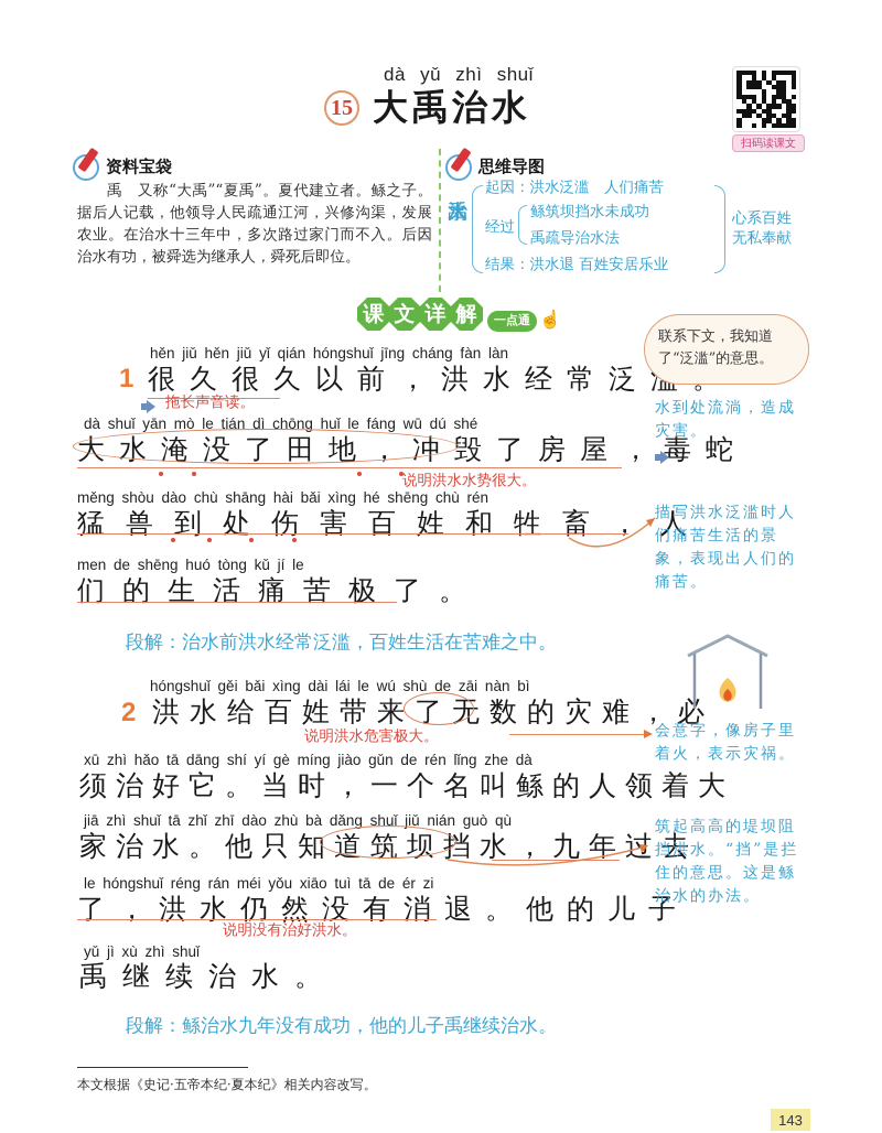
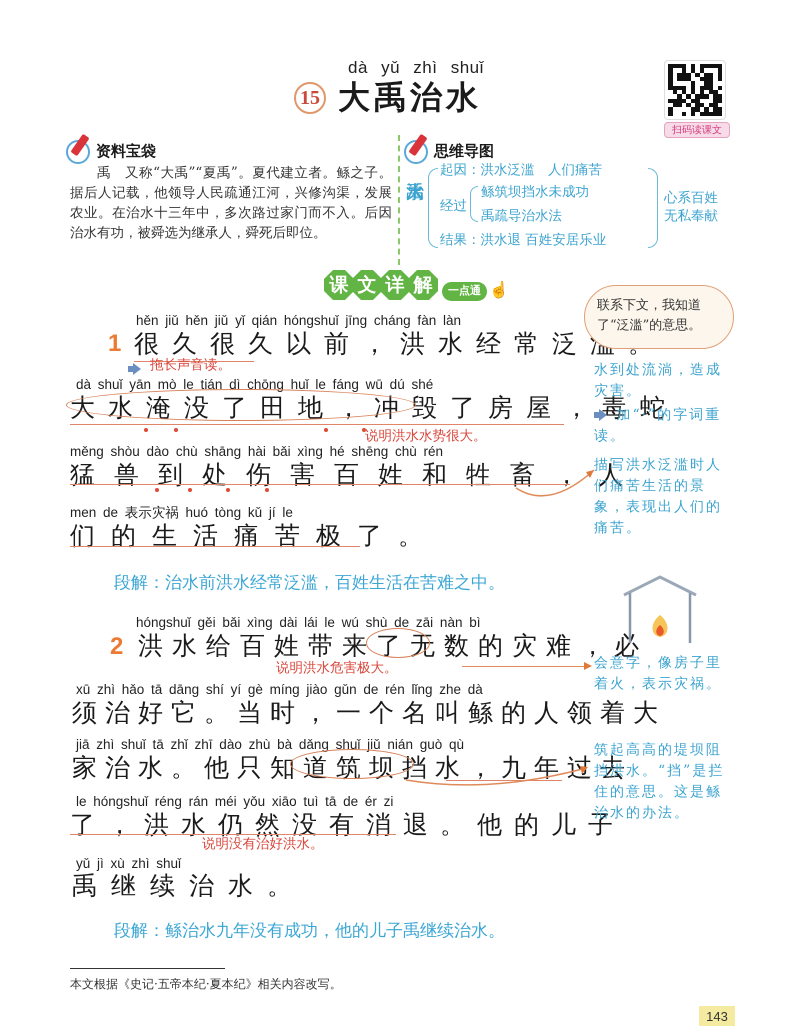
  dà yǔ zhì shuǐ
  15
  大禹治水
  扫码读课文
  资料宝袋
  禹 又称“大禹”“夏禹”。夏代建立者。鲧之子。据后人记载，他领导人民疏通江河，兴修沟渠，发展农业。在治水十三年中，多次路过家门而不入。后因治水有功，被舜选为继承人，舜死后即位。
  思维导图
  起因：洪水泛滥 人们痛苦
  经过
  鲧筑坝挡水未成功
  禹疏导治水法
  结果：洪水退 百姓安居乐业
  心系百姓
  无私奉献
  课
  文
  详
  解
  一点通
  ☝
  1
  hěn jiǔ hěn jiǔ yǐ qián hóngshuǐ jīng cháng fàn làn
  很久很久以前，洪水经常泛
  拖长声音读。
  dà shuǐ yān mò le tián dì chōng huǐ le fáng wū dú shé
  大水淹没了田地，冲毁了房屋，毒蛇
  说明洪水水势很大。
  měng shòu dào chù shāng hài bǎi xìng hé shēng chù rén
  猛兽到处伤害百姓和牲畜，人
- men de shēng huó tòng kǔ jí le
+ men de 表示灾祸 huó tòng kǔ jí le
  们的生活痛苦极了。
  段解：治水前洪水经常泛滥，百姓生活在苦难之中。
  2
  hóngshuǐ gěi bǎi xìng dài lái le wú shù de zāi nàn bì
  洪水给百姓带来了无数的灾难，必
  说明洪水危害极大。
  xū zhì hǎo tā dāng shí yí gè míng jiào gǔn de rén lǐng zhe dà
  须治好它。当时，一个名叫鲧的人领着大
  jiā zhì shuǐ tā zhǐ zhī dào zhù bà dǎng shuǐ jiǔ nián guò qù
  家治水。他只知道筑坝挡水，九年去
  le hóngshuǐ réng rán méi yǒu xiāo tuì tā de ér zi
  了，洪水仍然没有消退。他的儿子
  说明没有治好洪水。
  yǔ jì xù zhì shuǐ
  禹继续治水。
  段解：鲧治水九年没有成功，他的儿子禹继续治水。
  联系下文，我知道了“泛滥”的意思。
  水到处流淌，造成灾害。
+ 加“·”的字词重读。
  描写洪水泛滥时人们痛苦生活的景象，表现出人们的痛苦。
  会意字，像房子里着火，表示灾祸。
  筑起高高的堤坝阻挡洪水。“挡”是拦住的意思。这是鲧治水的办法。
  本文根据《史记·五帝本纪·夏本纪》相关内容改写。
  143
